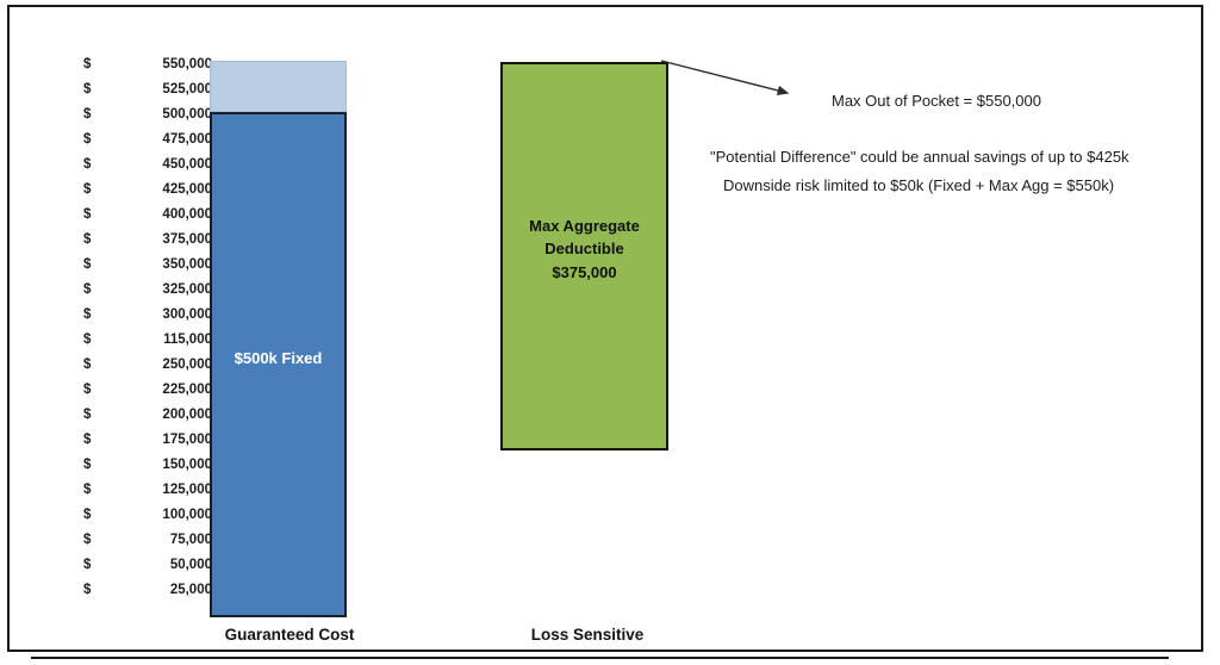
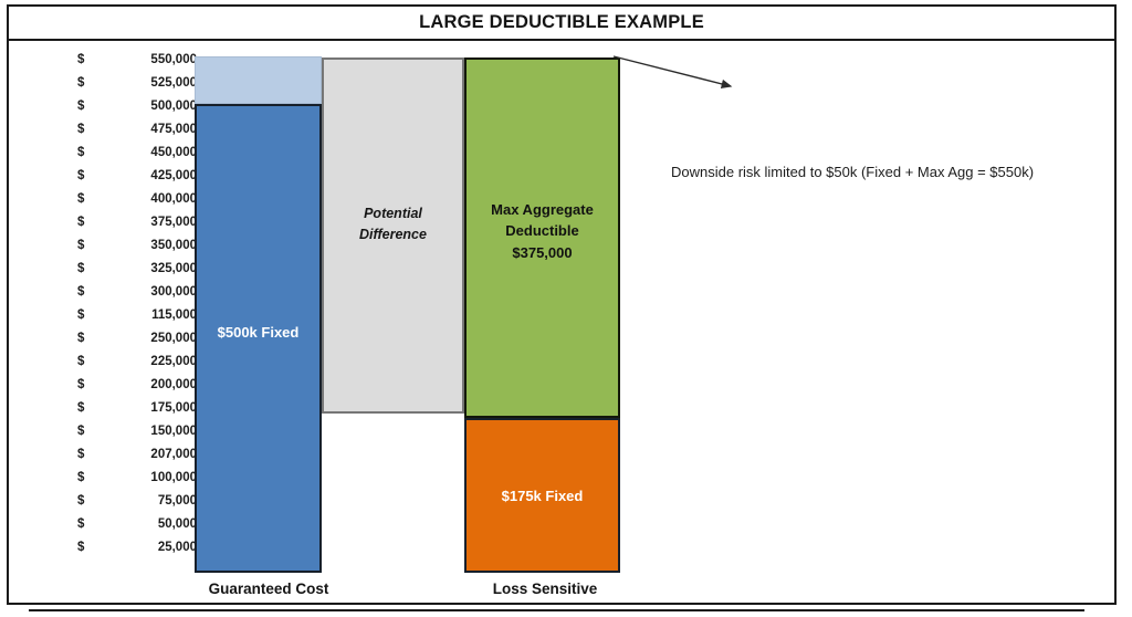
+ LARGE DEDUCTIBLE EXAMPLE
  $
  550,000
  $
  525,000
  $
  500,000
  $
  475,000
  $
  450,000
  $
  425,000
  $
  400,000
  $
  375,000
  $
  350,000
  $
  325,000
  $
  300,000
  $
  115,000
  $
  250,000
  $
  225,000
  $
  200,000
  $
  175,000
  $
  150,000
  $
- 125,000
+ 207,000
  $
  100,000
  $
  75,000
  $
  50,000
  $
  25,000
  $500k Fixed
+ Potential
+ Difference
  Max Aggregate
  Deductible
  $375,000
+ $175k Fixed
  Guaranteed Cost
  Loss Sensitive
- Max Out of Pocket = $550,000
- "Potential Difference" could be annual savings of up to $425k
  Downside risk limited to $50k (Fixed + Max Agg = $550k)
